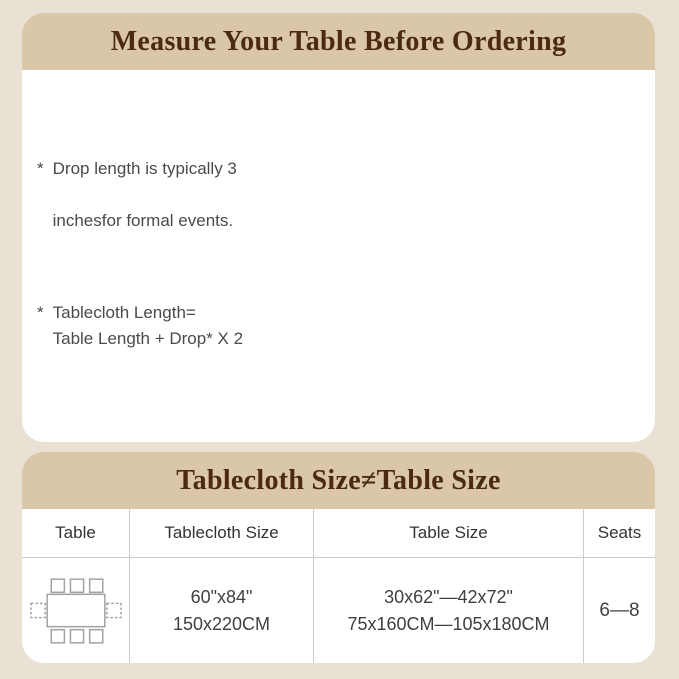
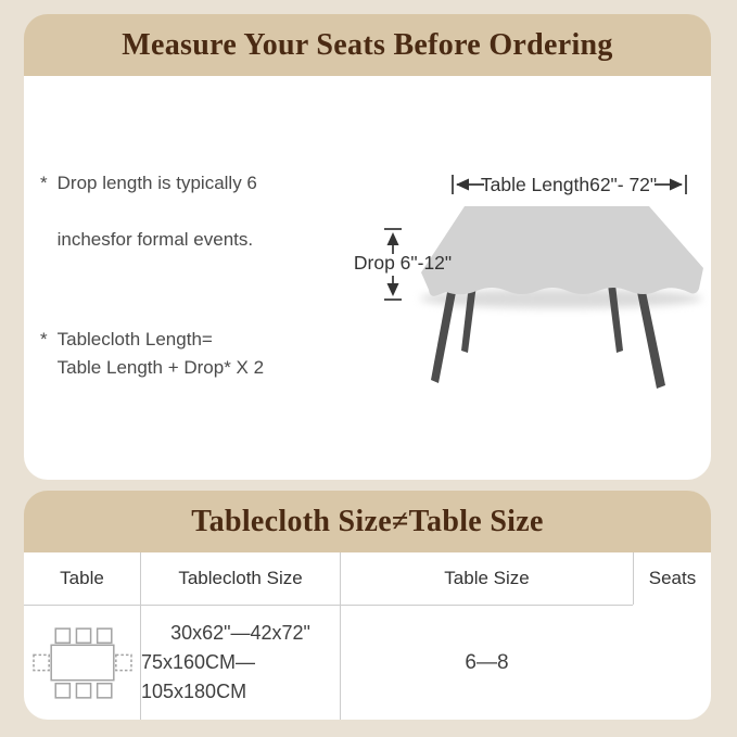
- Measure Your Table Before Ordering
+ Measure Your Seats Before Ordering
  *
- Drop length is typically 3
+ Drop length is typically 6
  inchesfor formal events.
  *
  Tablecloth Length=
  Table Length + Drop* X 2
+ Table Length62"- 72"
+ Drop 6"-12"
  Tablecloth Size≠Table Size
  Table
  Tablecloth Size
  Table Size
  Seats
- 60"x84"
- 150x220CM
  30x62"—42x72"
  75x160CM—105x180CM
  6—8
